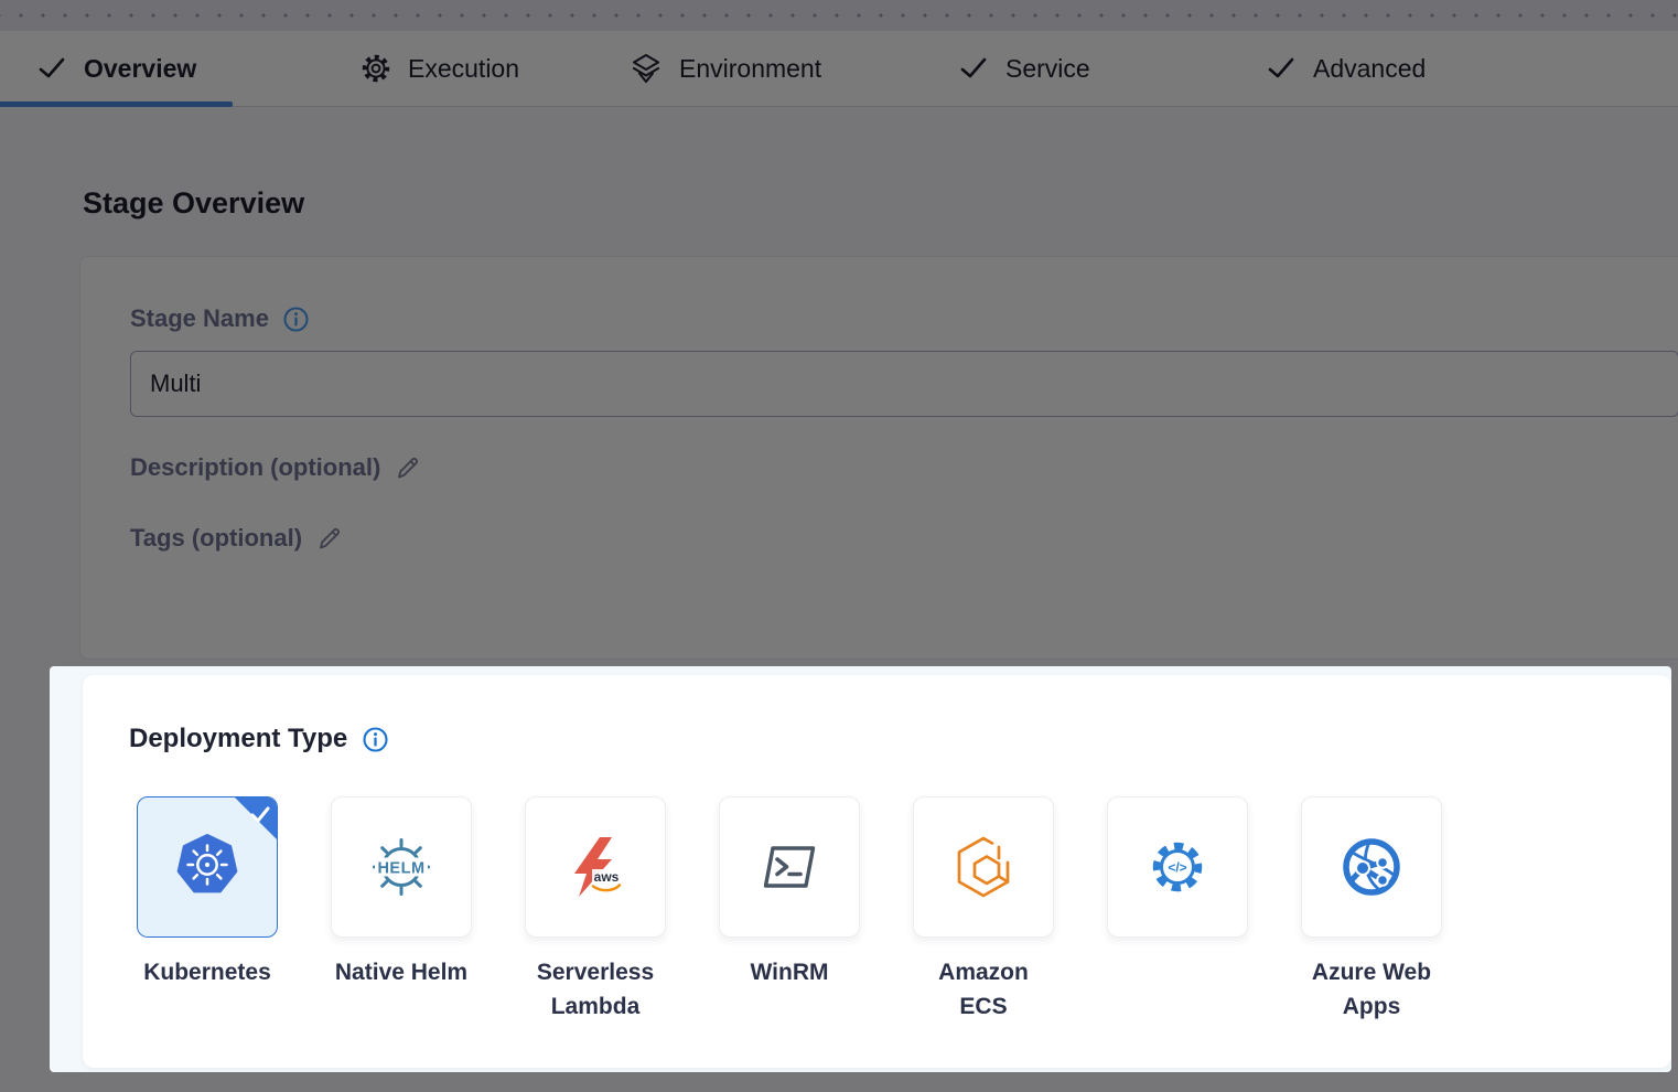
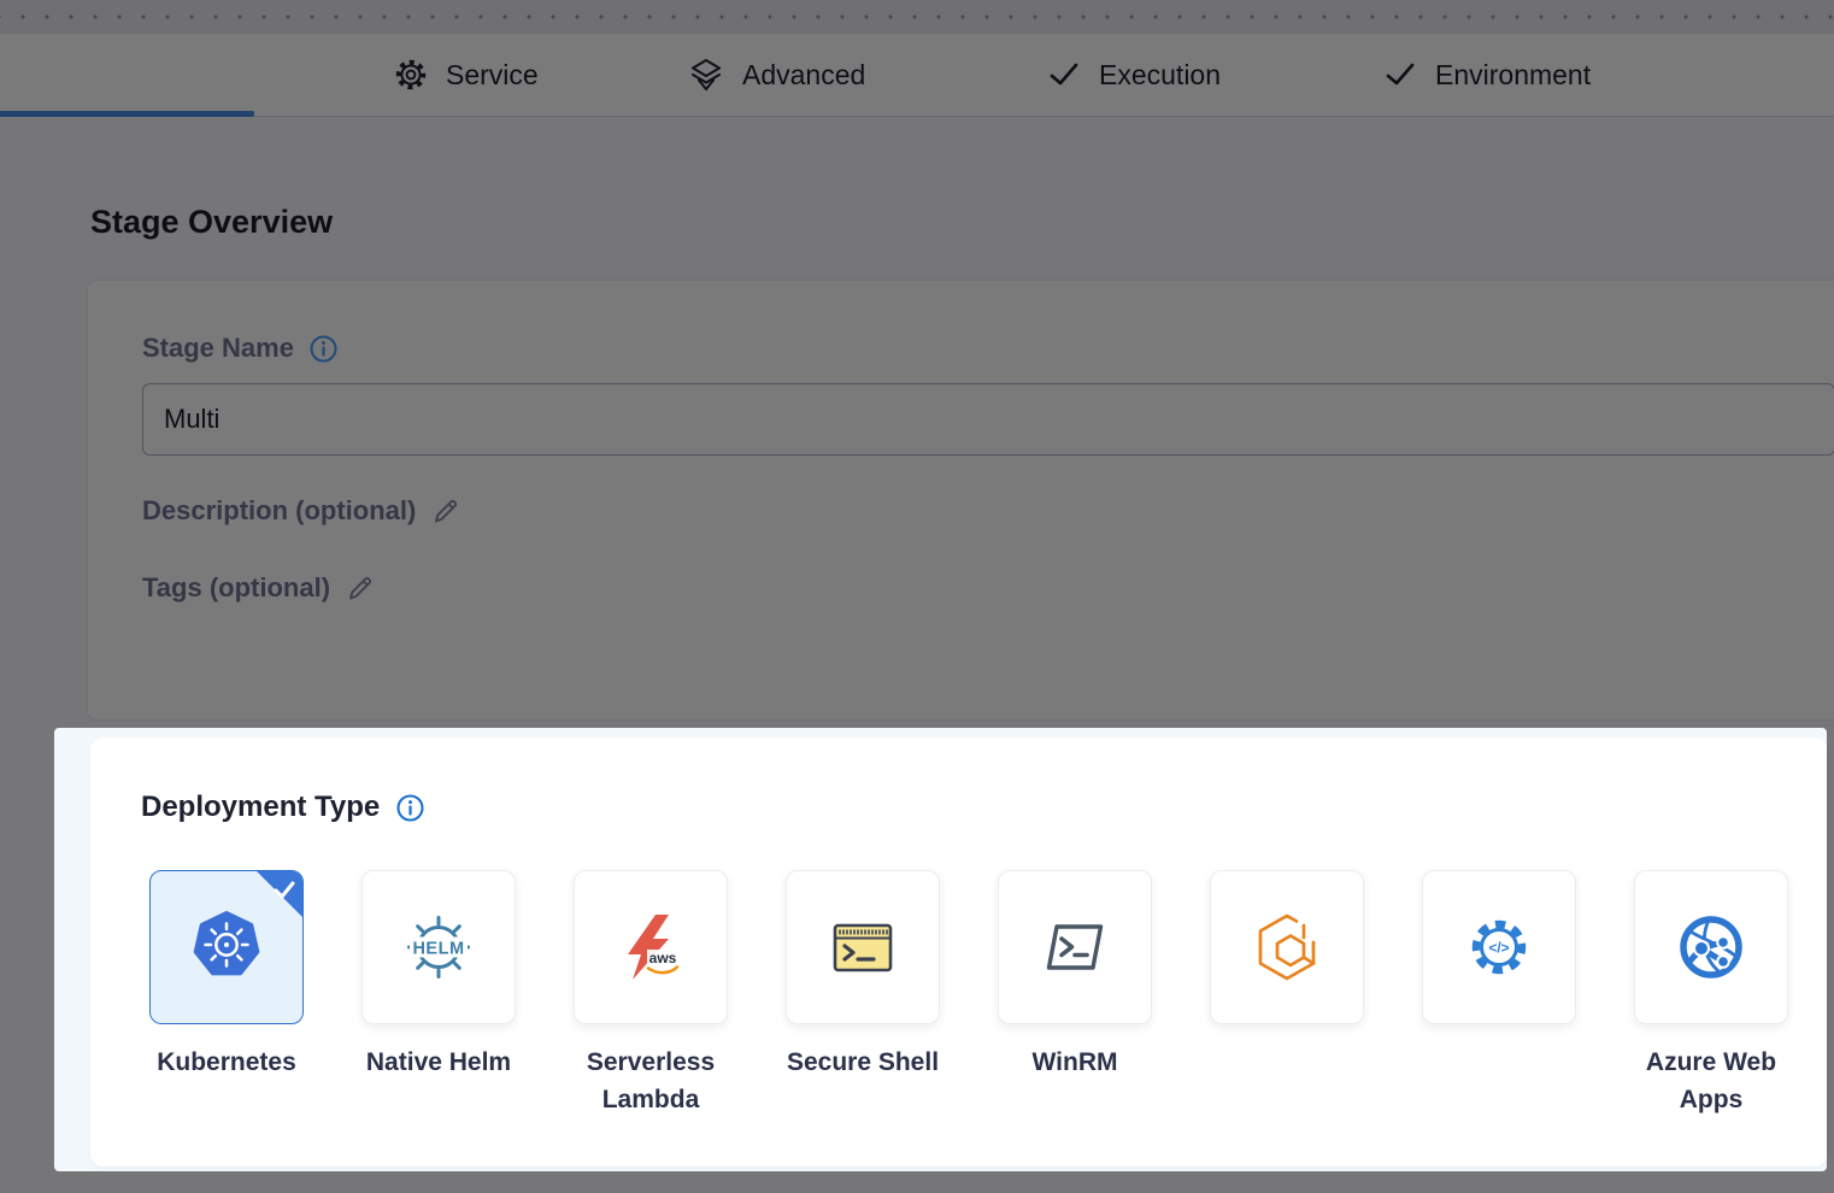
- Overview
- Execution
+ Service
- Environment
+ Advanced
- Service
+ Execution
- Advanced
+ Environment
  Stage Overview
  Stage Name
  Multi
  Description (optional)
  Tags (optional)
  Deployment Type
  Kubernetes
  HELM
  Native Helm
  aws
  Serverless
  Lambda
+ Secure Shell
  WinRM
- Amazon
- ECS
  </>
  Azure Web
  Apps
